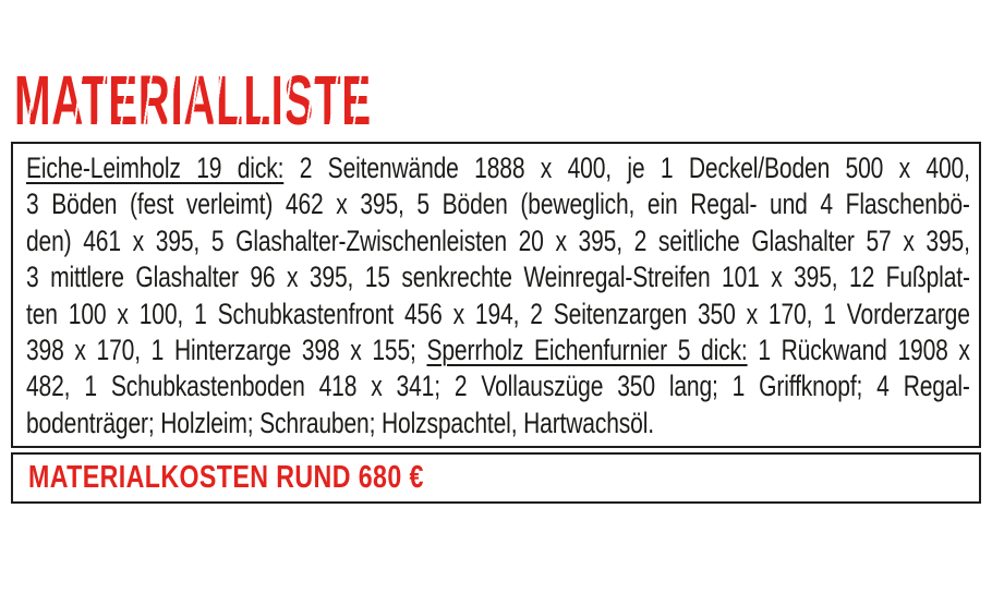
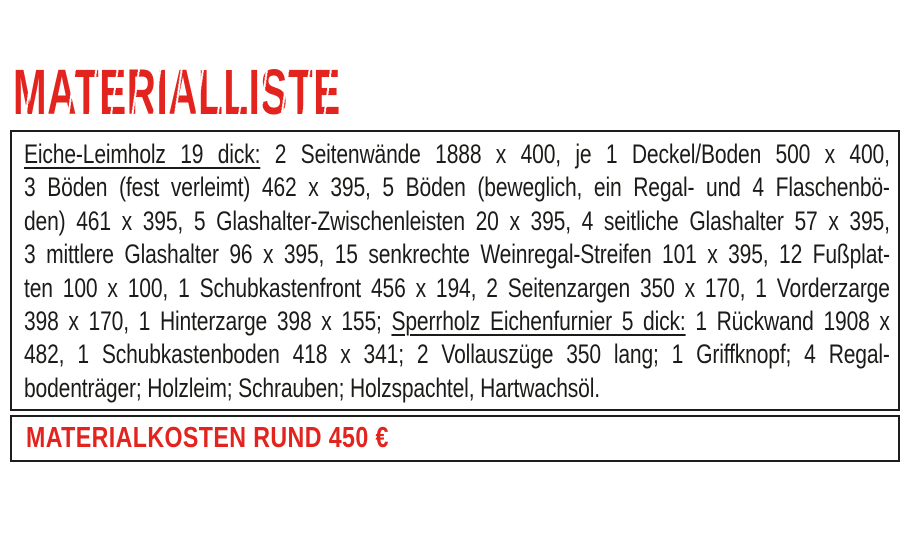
  MATERIALLISTE
  Eiche-Leimholz 19 dick: 2 Seitenwände 1888 x 400, je 1 Deckel/Boden 500 x 400,
  3 Böden (fest verleimt) 462 x 395, 5 Böden (beweglich, ein Regal- und 4 Flaschenbö-
- den) 461 x 395, 5 Glashalter-Zwischenleisten 20 x 395, 2 seitliche Glashalter 57 x 395,
+ den) 461 x 395, 5 Glashalter-Zwischenleisten 20 x 395, 4 seitliche Glashalter 57 x 395,
  3 mittlere Glashalter 96 x 395, 15 senkrechte Weinregal-Streifen 101 x 395, 12 Fußplat-
  ten 100 x 100, 1 Schubkastenfront 456 x 194, 2 Seitenzargen 350 x 170, 1 Vorderzarge
  398 x 170, 1 Hinterzarge 398 x 155; Sperrholz Eichenfurnier 5 dick: 1 Rückwand 1908 x
  482, 1 Schubkastenboden 418 x 341; 2 Vollauszüge 350 lang; 1 Griffknopf; 4 Regal-
  bodenträger; Holzleim; Schrauben; Holzspachtel, Hartwachsöl.
- MATERIALKOSTEN RUND 680 €
+ MATERIALKOSTEN RUND 450 €
